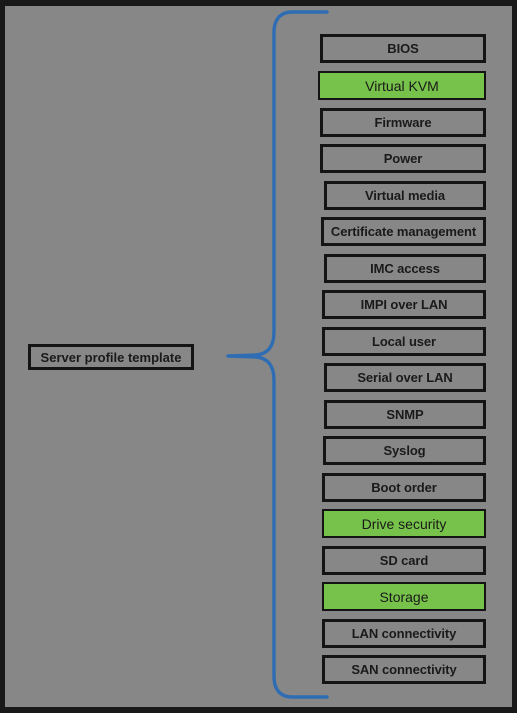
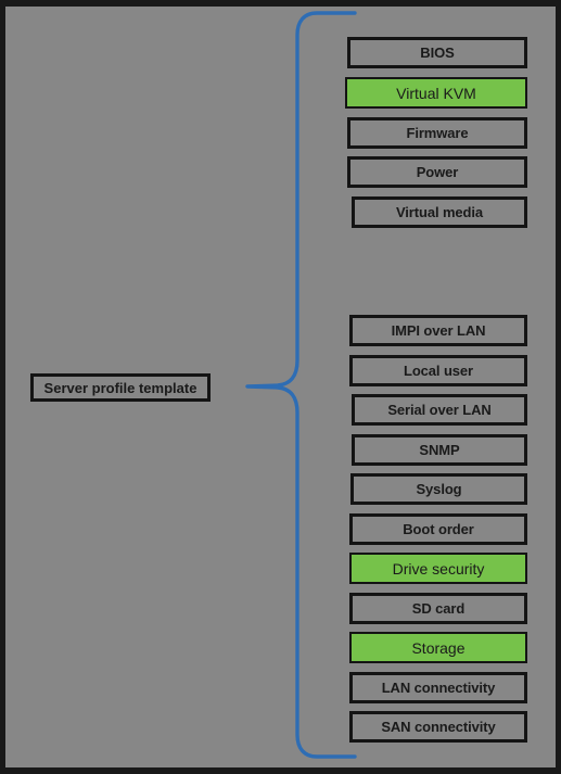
  Server profile template
  BIOS
  Virtual KVM
  Firmware
  Power
  Virtual media
- Certificate management
- IMC access
  IMPI over LAN
  Local user
  Serial over LAN
  SNMP
  Syslog
  Boot order
  Drive security
  SD card
  Storage
  LAN connectivity
  SAN connectivity
